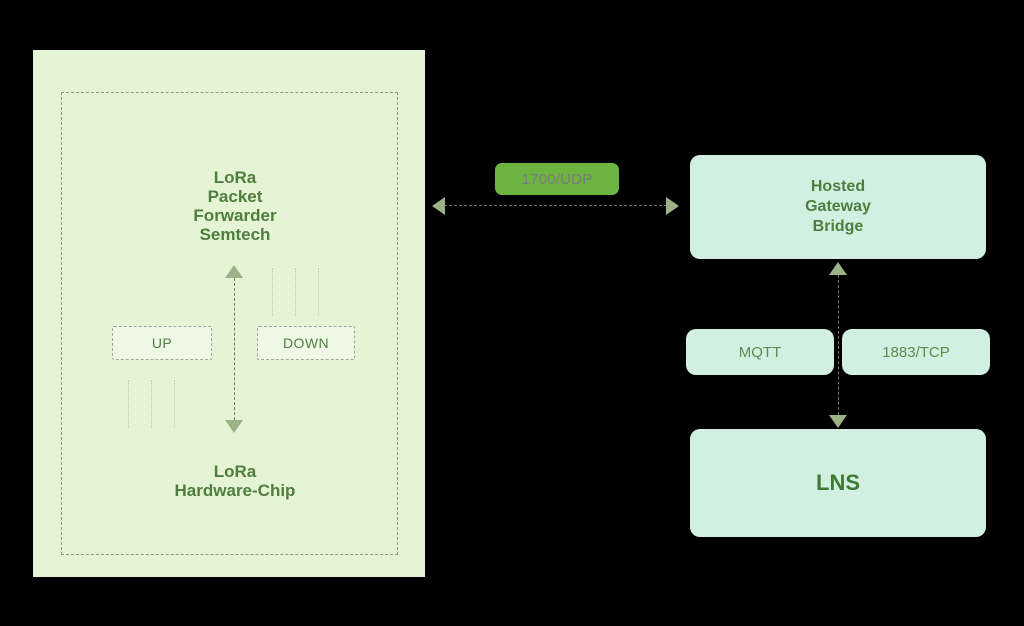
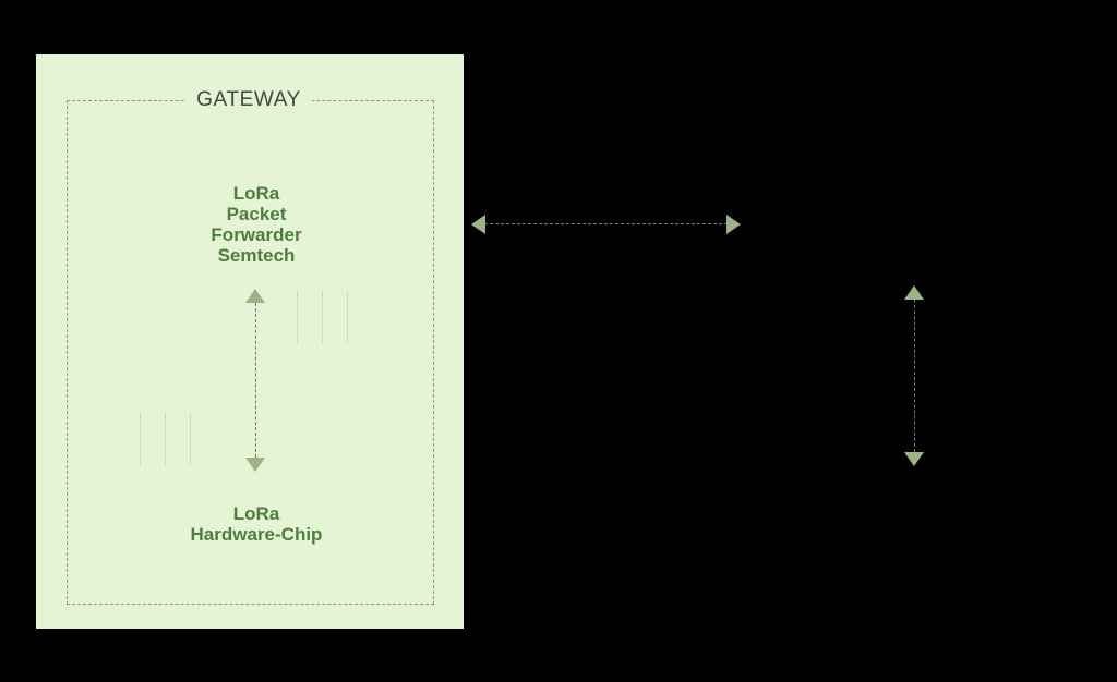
+ GATEWAY
  LoRa
  Packet
  Forwarder
  Semtech
  LoRa
  Hardware-Chip
- UP
- DOWN
- 1700/UDP
- Hosted
- Gateway
- Bridge
- MQTT
- 1883/TCP
- LNS
